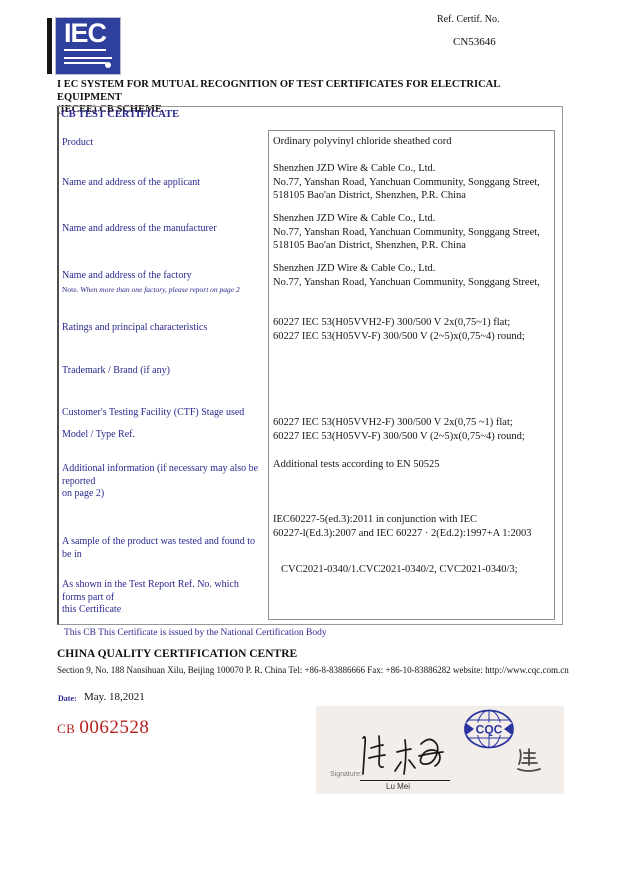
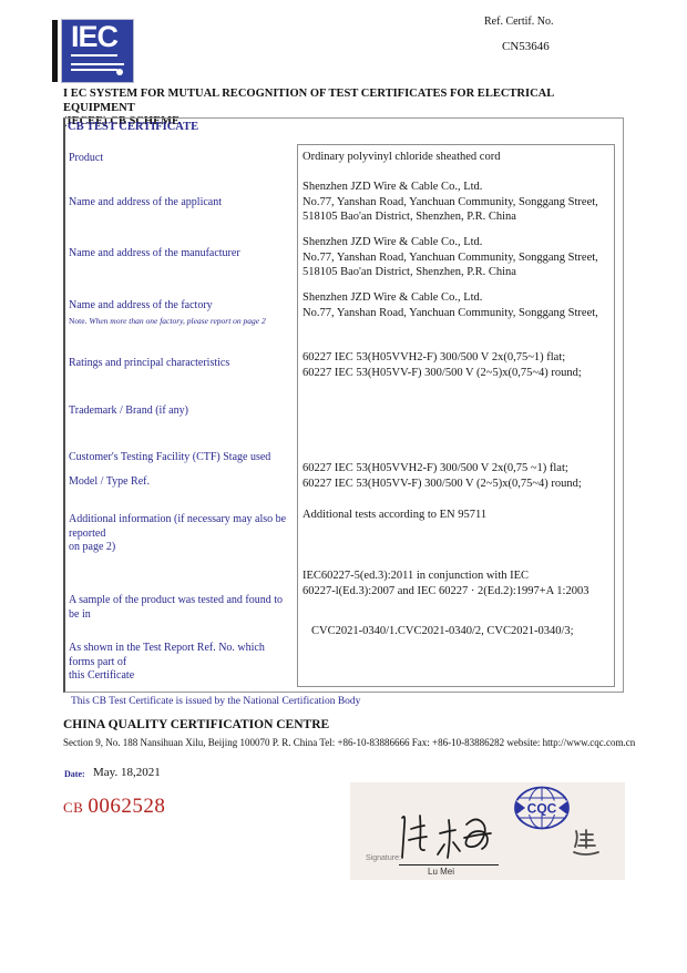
  IEC
  Ref. Certif. No.
  CN53646
  I EC SYSTEM FOR MUTUAL RECOGNITION OF TEST CERTIFICATES FOR ELECTRICAL EQUIPMENT
  (IECEE) CB SCHEME
  CB TEST CERTIFICATE
  Product
  Name and address of the applicant
  Name and address of the manufacturer
  Name and address of the factory
  Note. When more than one factory, please report on page 2
  Ratings and principal characteristics
  Trademark / Brand (if any)
  Customer's Testing Facility (CTF) Stage used
  Model / Type Ref.
  Additional information (if necessary may also be reported
  on page 2)
  A sample of the product was tested and found to be in
  As shown in the Test Report Ref. No. which forms part of
  this Certificate
  Ordinary polyvinyl chloride sheathed cord
  Shenzhen JZD Wire & Cable Co., Ltd.
  No.77, Yanshan Road, Yanchuan Community, Songgang Street,
  518105 Bao'an District, Shenzhen, P.R. China
  Shenzhen JZD Wire & Cable Co., Ltd.
  No.77, Yanshan Road, Yanchuan Community, Songgang Street,
  518105 Bao'an District, Shenzhen, P.R. China
  Shenzhen JZD Wire & Cable Co., Ltd.
  No.77, Yanshan Road, Yanchuan Community, Songgang Street,
  60227 IEC 53(H05VVH2-F) 300/500 V 2x(0,75~1) flat;
  60227 IEC 53(H05VV-F) 300/500 V (2~5)x(0,75~4) round;
  60227 IEC 53(H05VVH2-F) 300/500 V 2x(0,75 ~1) flat;
  60227 IEC 53(H05VV-F) 300/500 V (2~5)x(0,75~4) round;
- Additional tests according to EN 50525
+ Additional tests according to EN 95711
  IEC60227-5(ed.3):2011 in conjunction with IEC
  60227-l(Ed.3):2007 and IEC 60227 · 2(Ed.2):1997+A 1:2003
  CVC2021-0340/1.CVC2021-0340/2, CVC2021-0340/3;
- This CB This Certificate is issued by the National Certification Body
+ This CB Test Certificate is issued by the National Certification Body
  CHINA QUALITY CERTIFICATION CENTRE
- Section 9, No. 188 Nansihuan Xilu, Beijing 100070 P. R. China Tel: +86-8-83886666 Fax: +86-10-83886282 website: http://www.cqc.com.cn
+ Section 9, No. 188 Nansihuan Xilu, Beijing 100070 P. R. China Tel: +86-10-83886666 Fax: +86-10-83886282 website: http://www.cqc.com.cn
  Date:
  May. 18,2021
  CB 0062528
  CQC
  Lu Mei
